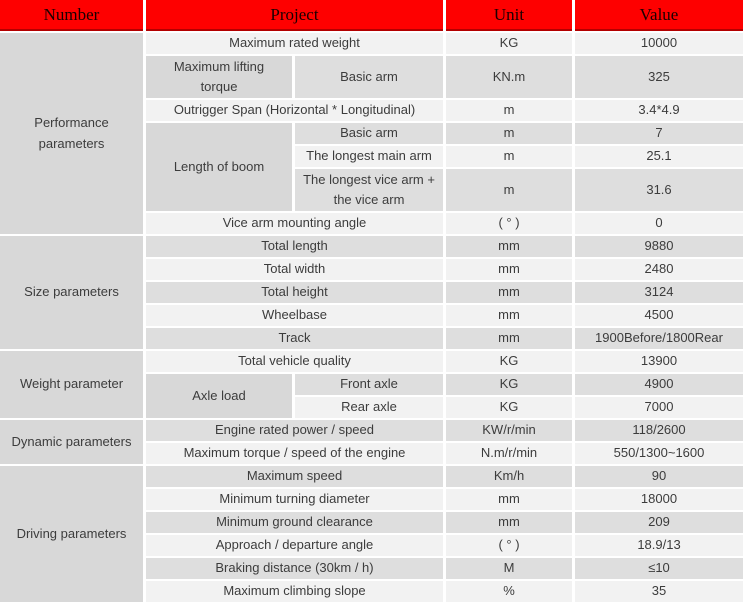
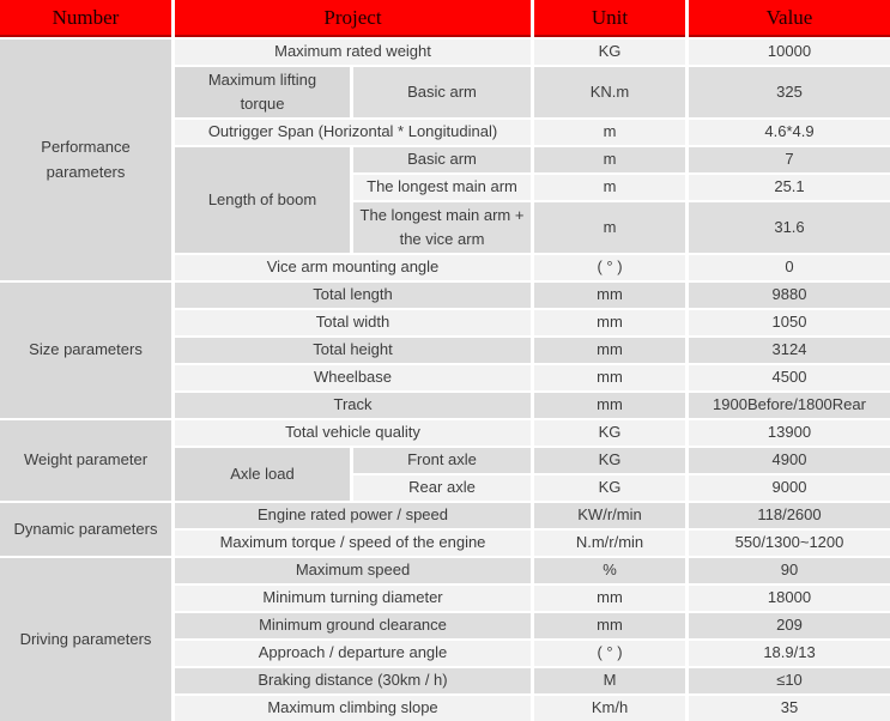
  Number	Project	Unit	Value
  Performance parameters	Maximum rated weight	KG	10000
  Maximum lifting torque	Basic arm	KN.m	325
- Outrigger Span (Horizontal * Longitudinal)	m	3.4*4.9
+ Outrigger Span (Horizontal * Longitudinal)	m	4.6*4.9
  Length of boom	Basic arm	m	7
  The longest main arm	m	25.1
- The longest vice arm + the vice arm	m	31.6
+ The longest main arm + the vice arm	m	31.6
  Vice arm mounting angle	( ° )	0
  Size parameters	Total length	mm	9880
- Total width	mm	2480
+ Total width	mm	1050
  Total height	mm	3124
  Wheelbase	mm	4500
  Track	mm	1900Before/1800Rear
  Weight parameter	Total vehicle quality	KG	13900
  Axle load	Front axle	KG	4900
- Rear axle	KG	7000
+ Rear axle	KG	9000
  Dynamic parameters	Engine rated power / speed	KW/r/min	118/2600
- Maximum torque / speed of the engine	N.m/r/min	550/1300~1600
+ Maximum torque / speed of the engine	N.m/r/min	550/1300~1200
- Driving parameters	Maximum speed	Km/h	90
+ Driving parameters	Maximum speed	%	90
  Minimum turning diameter	mm	18000
  Minimum ground clearance	mm	209
  Approach / departure angle	( ° )	18.9/13
  Braking distance (30km / h)	M	≤10
- Maximum climbing slope	%	35
+ Maximum climbing slope	Km/h	35
